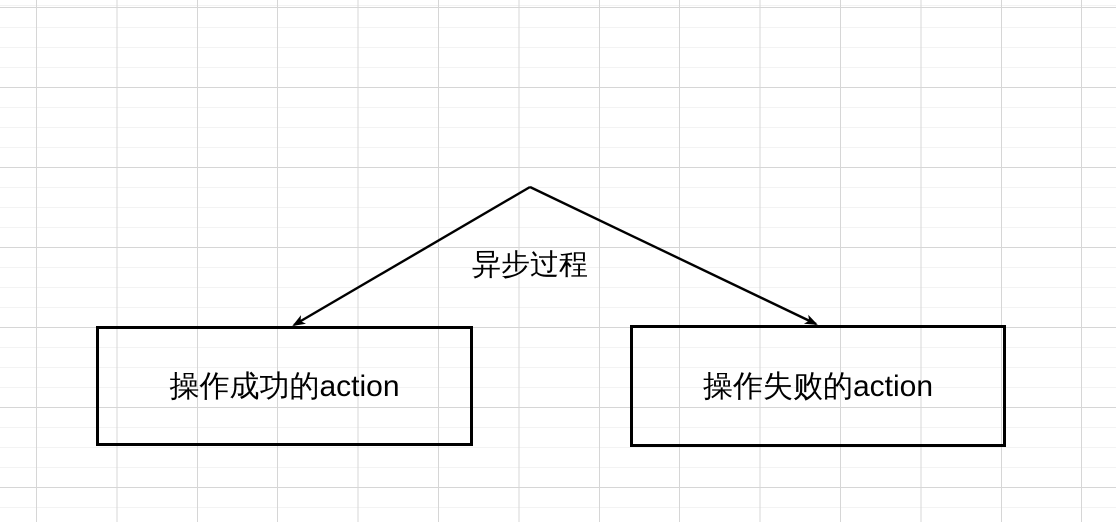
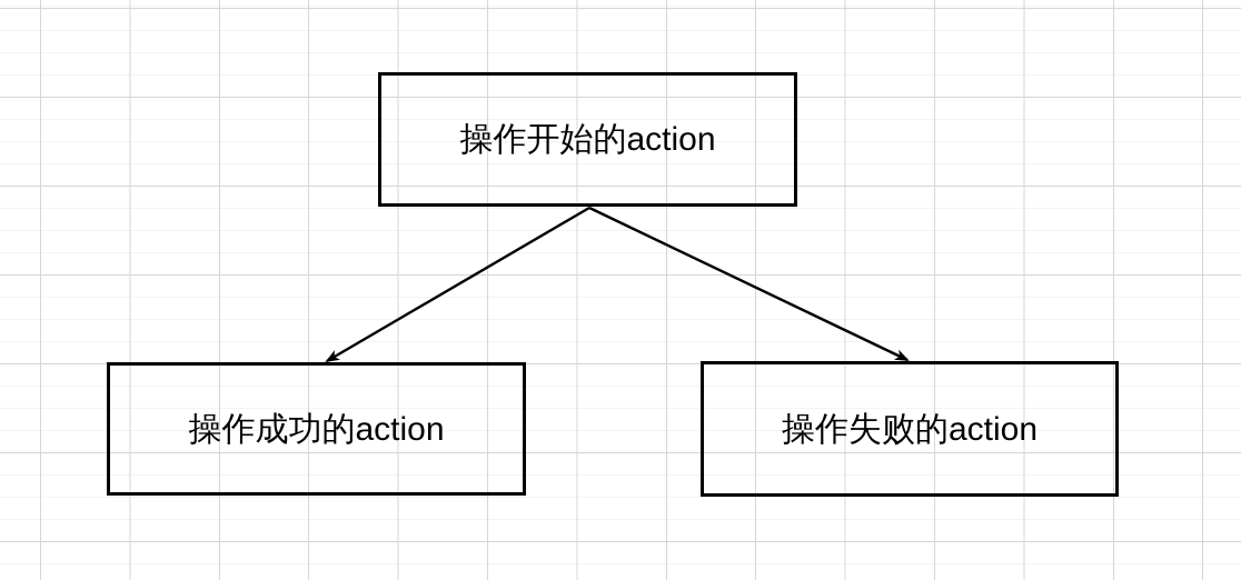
+ 操作开始的action
  操作成功的action
  操作失败的action
- 异步过程
